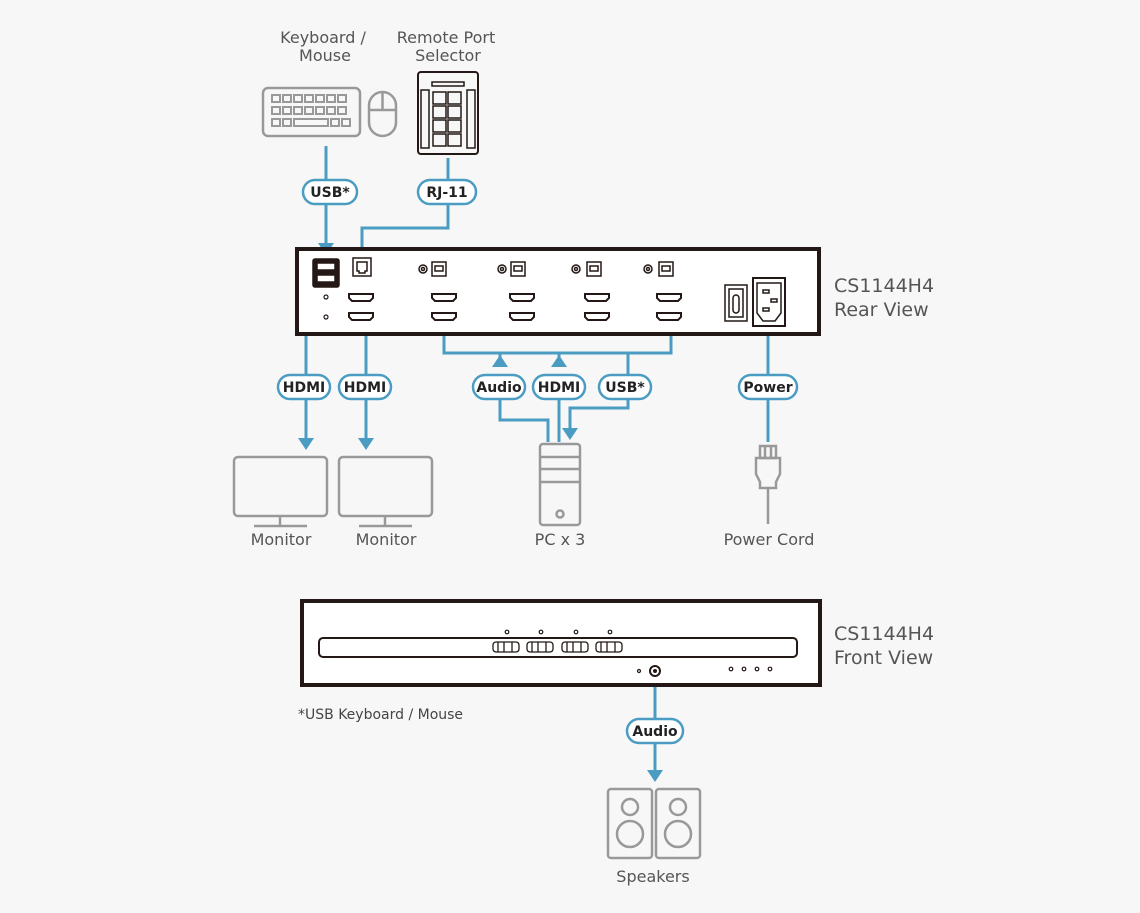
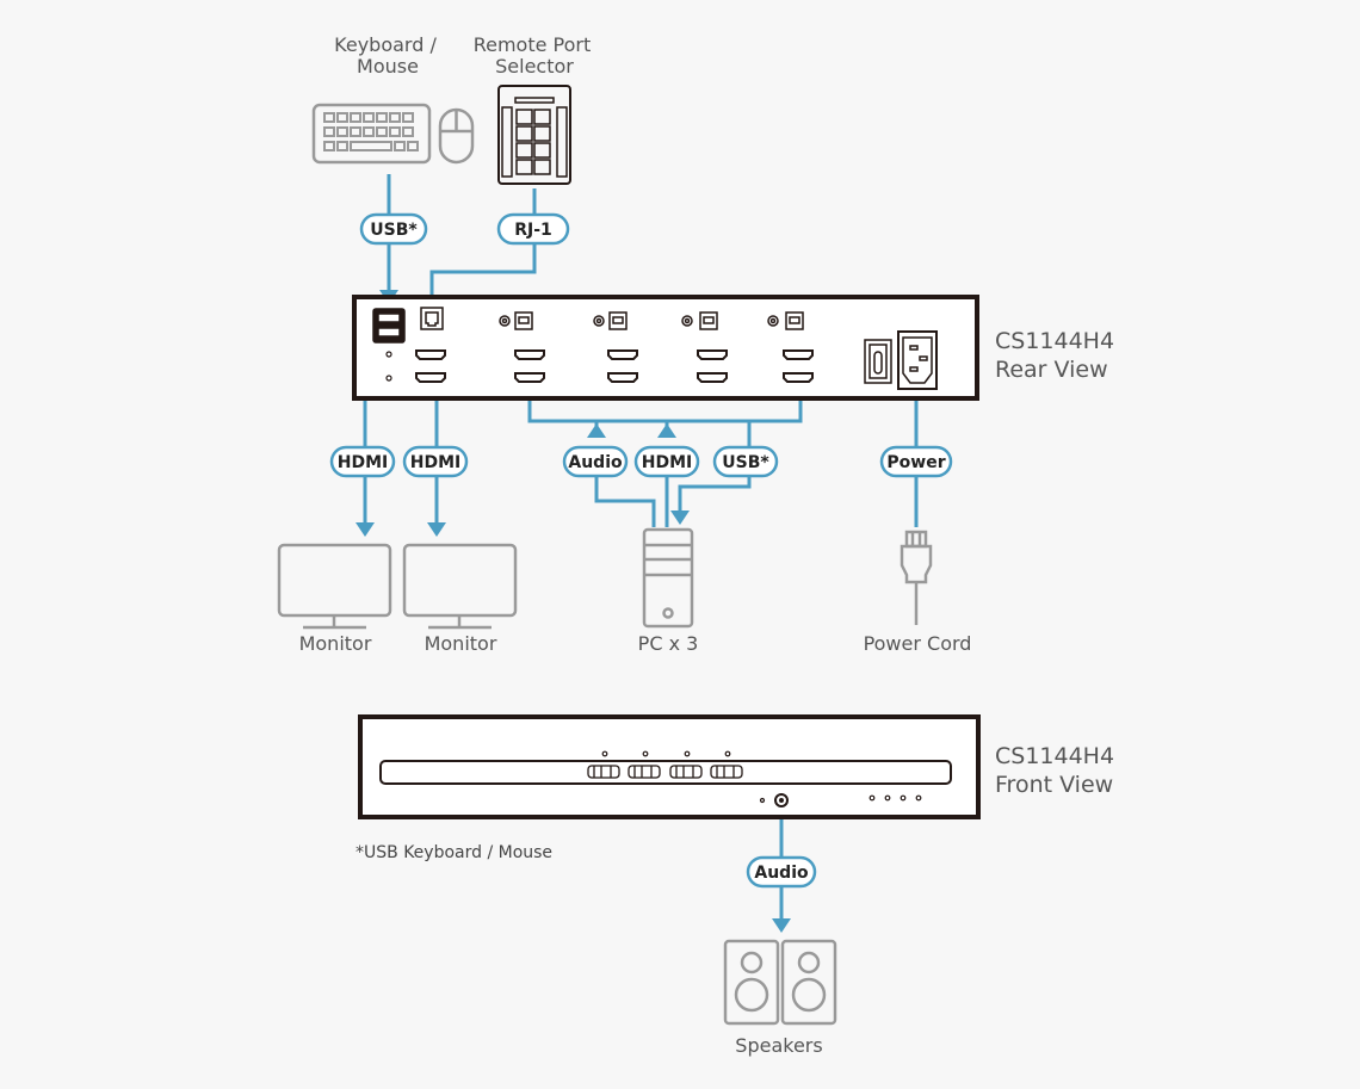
  Keyboard /
  Mouse
  Remote Port
  Selector
  USB*
- RJ-11
+ RJ-1
  HDMI
  HDMI
  Audio
  HDMI
  USB*
  Power
  Audio
  CS1144H4
  Rear View
  Monitor
  Monitor
  PC x 3
  Power Cord
  CS1144H4
  Front View
  *USB Keyboard / Mouse
  Speakers
